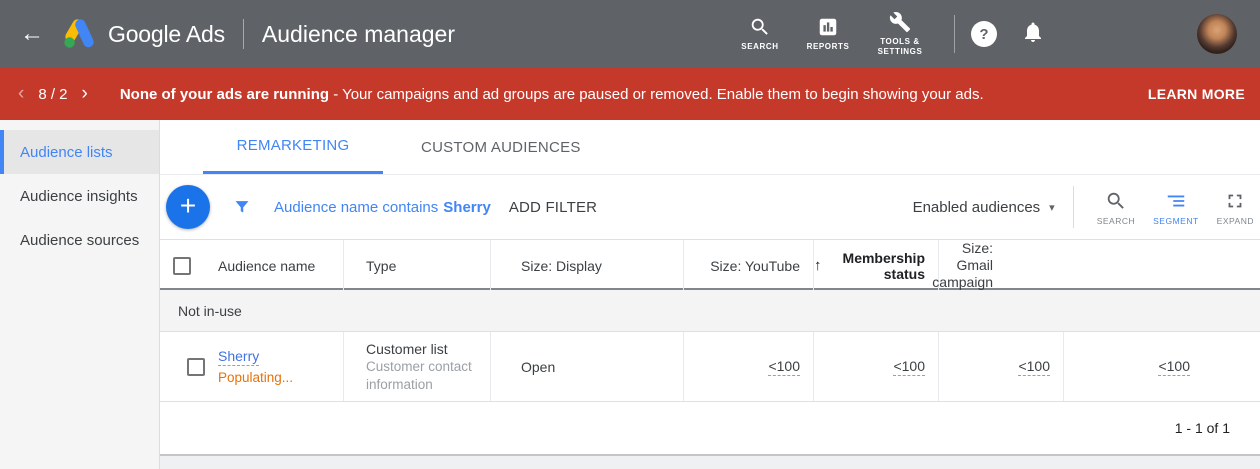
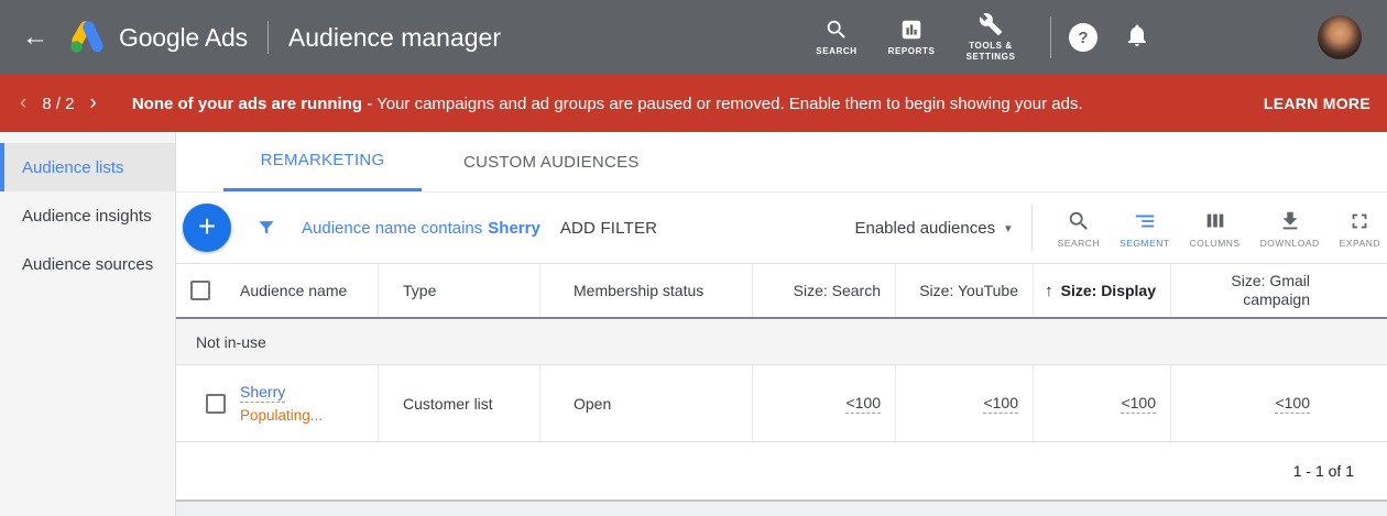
  ←
  Google Ads
  Audience manager
  SEARCH
  REPORTS
  TOOLS & SETTINGS
  ?
  ‹
  8 / 2
  ›
  None of your ads are running - Your campaigns and ad groups are paused or removed. Enable them to begin showing your ads.
  LEARN MORE
  Audience lists
  Audience insights
  Audience sources
  REMARKETING
  CUSTOM AUDIENCES
  +
  Audience name contains Sherry
  ADD FILTER
  Enabled audiences
  ▾
  SEARCH
  SEGMENT
+ COLUMNS
+ DOWNLOAD
  EXPAND
  Audience name
  Type
- Size: Display
+ Membership status
+ Size: Search
  Size: YouTube
  ↑
- Membership status
+ Size: Display
  Size: Gmail campaign
  Not in-use
  Sherry
  Populating...
  Customer list
- Customer contact information
  Open
  <100
  <100
  <100
  <100
  1 - 1 of 1
